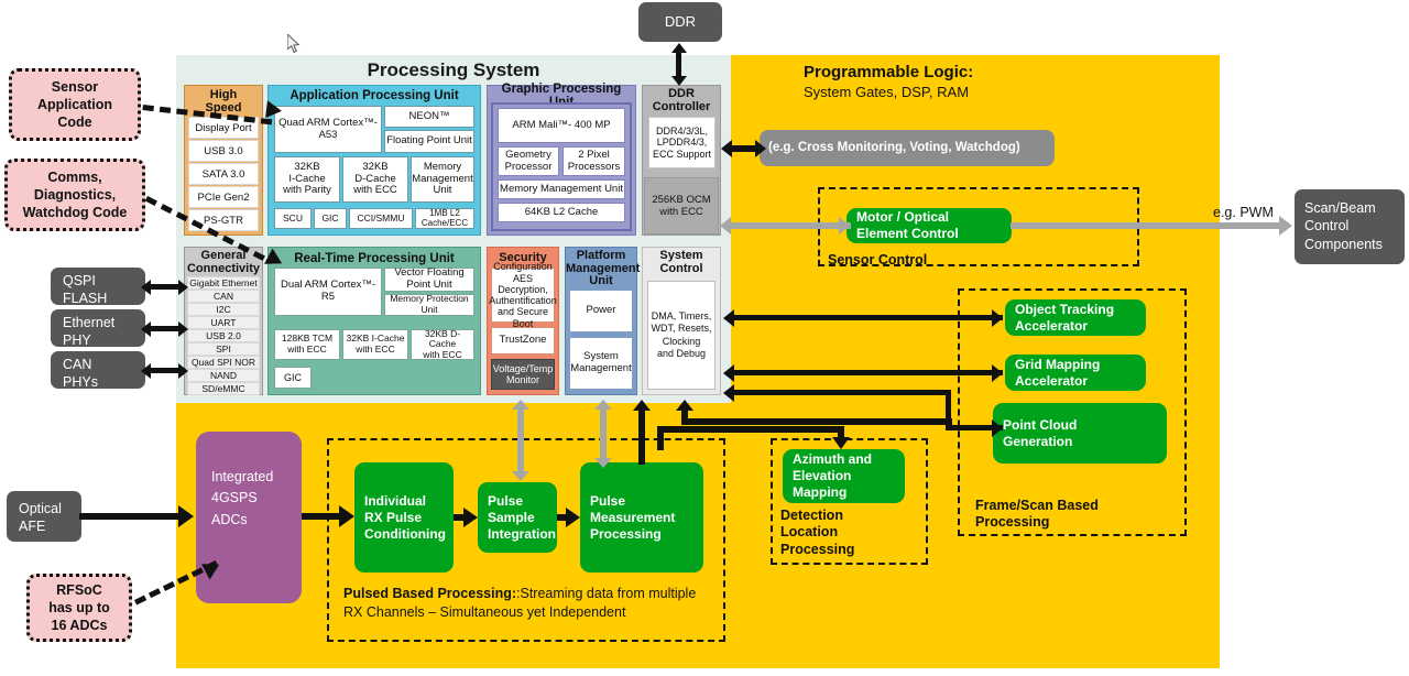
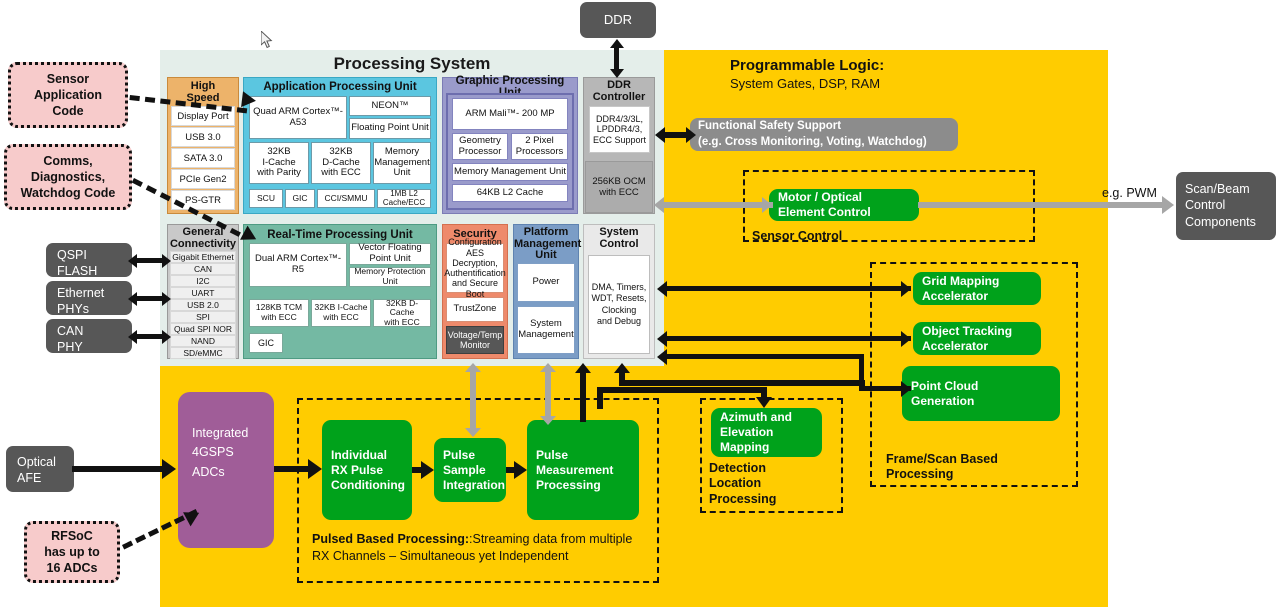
  Processing System
  High
  Speed
  Display Port
  USB 3.0
  SATA 3.0
  PCIe Gen2
  PS-GTR
  General
  Connectivity
  Gigabit Ethernet
  CAN
  I2C
  UART
  USB 2.0
  SPI
  Quad SPI NOR
  NAND
  SD/eMMC
  Application Processing Unit
  Quad ARM Cortex™-A53
  NEON™
  Floating Point Unit
  32KB
  I-Cache
  with Parity
  32KB
  D-Cache
  with ECC
  Memory
  Management
  Unit
  SCU
  GIC
  CCI/SMMU
  1MB L2 Cache/ECC
  Real-Time Processing Unit
  Dual ARM Cortex™-R5
  Vector Floating
  Point Unit
  Memory Protection
  Unit
  128KB TCM
  with ECC
  32KB I-Cache
  with ECC
  32KB D-Cache
  with ECC
  GIC
  Graphic Processing
- ARM Mali™- 400 MP
+ ARM Mali™- 200 MP
  Geometry
  Processor
  2 Pixel
  Processors
  Memory Management Unit
  64KB L2 Cache
  DDR
  Controller
  DDR4/3/3L,
  LPDDR4/3,
  ECC Support
  256KB OCM
  with ECC
  Security
  Configuration
  AES Decryption,
  Authentification
  and Secure Boot
  TrustZone
  Voltage/Temp
  Monitor
  Platform
  Management
  Unit
  Power
  System
  Management
  System
  Control
  DMA, Timers,
  WDT, Resets,
  Clocking
  and Debug
  Programmable Logic:
  System Gates, DSP, RAM
+ Functional Safety Support
  (e.g. Cross Monitoring, Voting, Watchdog)
  Motor / Optical
  Element Control
  Sensor Control
- Object Tracking
+ Grid Mapping
  Accelerator
- Grid Mapping
+ Object Tracking
  Accelerator
  Point Cloud
  Generation
  Frame/Scan Based
  Processing
  Azimuth and
  Elevation
  Mapping
  Detection
  Location
  Processing
  Individual
  RX Pulse
  Conditioning
  Pulse
  Sample
  Integration
  Pulse
  Measurement
  Processing
  Pulsed Based Processing::Streaming data from multiple RX Channels – Simultaneous yet Independent
  Integrated
  4GSPS
  ADCs
  DDR
  Scan/Beam
  Control
  Components
  e.g. PWM
  QSPI
  FLASH
  Ethernet
- PHY
+ PHYs
  CAN
- PHYs
+ PHY
  Optical
  AFE
  Sensor
  Application
  Code
  Comms,
  Diagnostics,
  Watchdog Code
  RFSoC
  has up to
  16 ADCs
